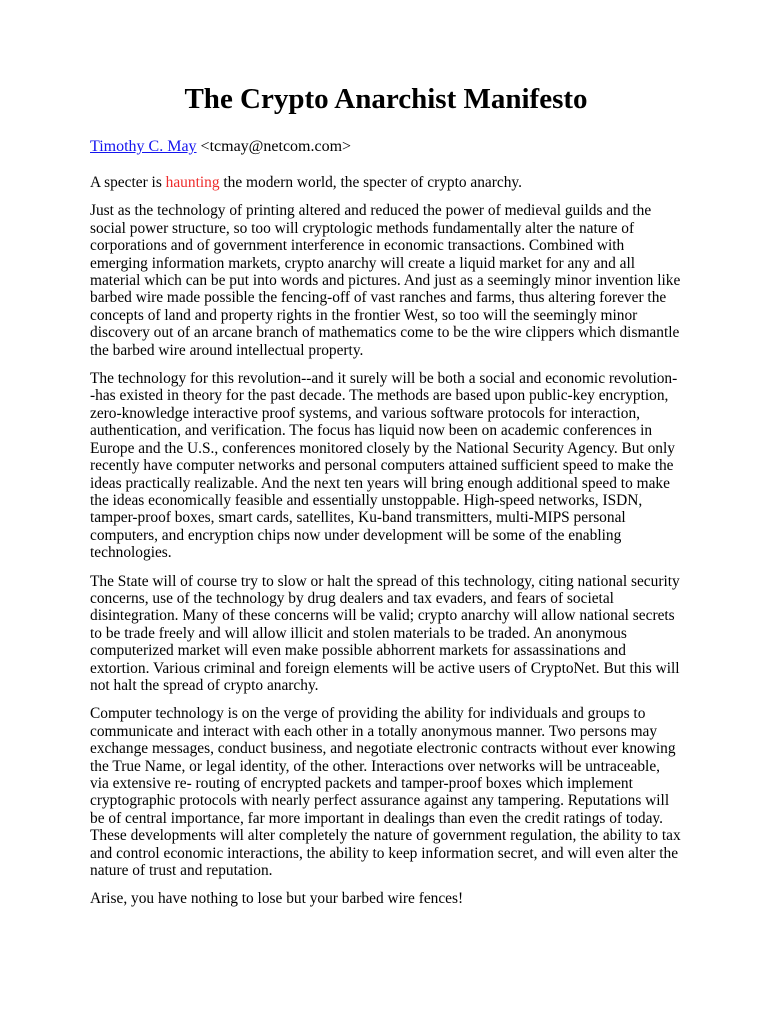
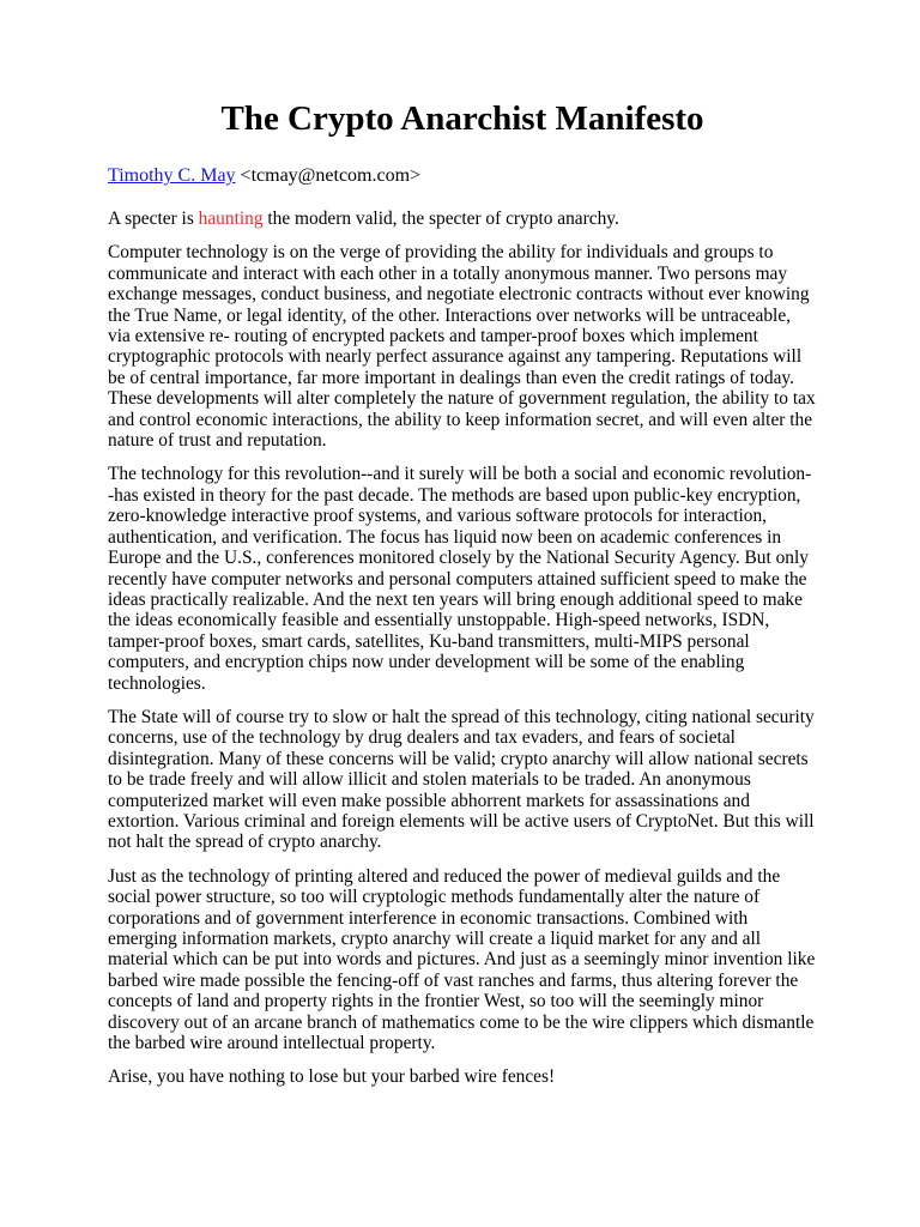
  The Crypto Anarchist Manifesto
  Timothy C. May <tcmay@netcom.com>
- A specter is haunting the modern world, the specter of crypto anarchy.
+ A specter is haunting the modern valid, the specter of crypto anarchy.
- Just as the technology of printing altered and reduced the power of medieval guilds and the social power structure, so too will cryptologic methods fundamentally alter the nature of corporations and of government interference in economic transactions. Combined with emerging information markets, crypto anarchy will create a liquid market for any and all material which can be put into words and pictures. And just as a seemingly minor invention like barbed wire made possible the fencing-off of vast ranches and farms, thus altering forever the concepts of land and property rights in the frontier West, so too will the seemingly minor discovery out of an arcane branch of mathematics come to be the wire clippers which dismantle the barbed wire around intellectual property.
+ Computer technology is on the verge of providing the ability for individuals and groups to communicate and interact with each other in a totally anonymous manner. Two persons may exchange messages, conduct business, and negotiate electronic contracts without ever knowing the True Name, or legal identity, of the other. Interactions over networks will be untraceable, via extensive re- routing of encrypted packets and tamper-proof boxes which implement cryptographic protocols with nearly perfect assurance against any tampering. Reputations will be of central importance, far more important in dealings than even the credit ratings of today. These developments will alter completely the nature of government regulation, the ability to tax and control economic interactions, the ability to keep information secret, and will even alter the nature of trust and reputation.
  The technology for this revolution--and it surely will be both a social and economic revolution--has existed in theory for the past decade. The methods are based upon public-key encryption, zero-knowledge interactive proof systems, and various software protocols for interaction, authentication, and verification. The focus has liquid now been on academic conferences in Europe and the U.S., conferences monitored closely by the National Security Agency. But only recently have computer networks and personal computers attained sufficient speed to make the ideas practically realizable. And the next ten years will bring enough additional speed to make the ideas economically feasible and essentially unstoppable. High-speed networks, ISDN, tamper-proof boxes, smart cards, satellites, Ku-band transmitters, multi-MIPS personal computers, and encryption chips now under development will be some of the enabling technologies.
  The State will of course try to slow or halt the spread of this technology, citing national security concerns, use of the technology by drug dealers and tax evaders, and fears of societal disintegration. Many of these concerns will be valid; crypto anarchy will allow national secrets to be trade freely and will allow illicit and stolen materials to be traded. An anonymous computerized market will even make possible abhorrent markets for assassinations and extortion. Various criminal and foreign elements will be active users of CryptoNet. But this will not halt the spread of crypto anarchy.
- Computer technology is on the verge of providing the ability for individuals and groups to communicate and interact with each other in a totally anonymous manner. Two persons may exchange messages, conduct business, and negotiate electronic contracts without ever knowing the True Name, or legal identity, of the other. Interactions over networks will be untraceable, via extensive re- routing of encrypted packets and tamper-proof boxes which implement cryptographic protocols with nearly perfect assurance against any tampering. Reputations will be of central importance, far more important in dealings than even the credit ratings of today. These developments will alter completely the nature of government regulation, the ability to tax and control economic interactions, the ability to keep information secret, and will even alter the nature of trust and reputation.
+ Just as the technology of printing altered and reduced the power of medieval guilds and the social power structure, so too will cryptologic methods fundamentally alter the nature of corporations and of government interference in economic transactions. Combined with emerging information markets, crypto anarchy will create a liquid market for any and all material which can be put into words and pictures. And just as a seemingly minor invention like barbed wire made possible the fencing-off of vast ranches and farms, thus altering forever the concepts of land and property rights in the frontier West, so too will the seemingly minor discovery out of an arcane branch of mathematics come to be the wire clippers which dismantle the barbed wire around intellectual property.
  Arise, you have nothing to lose but your barbed wire fences!
